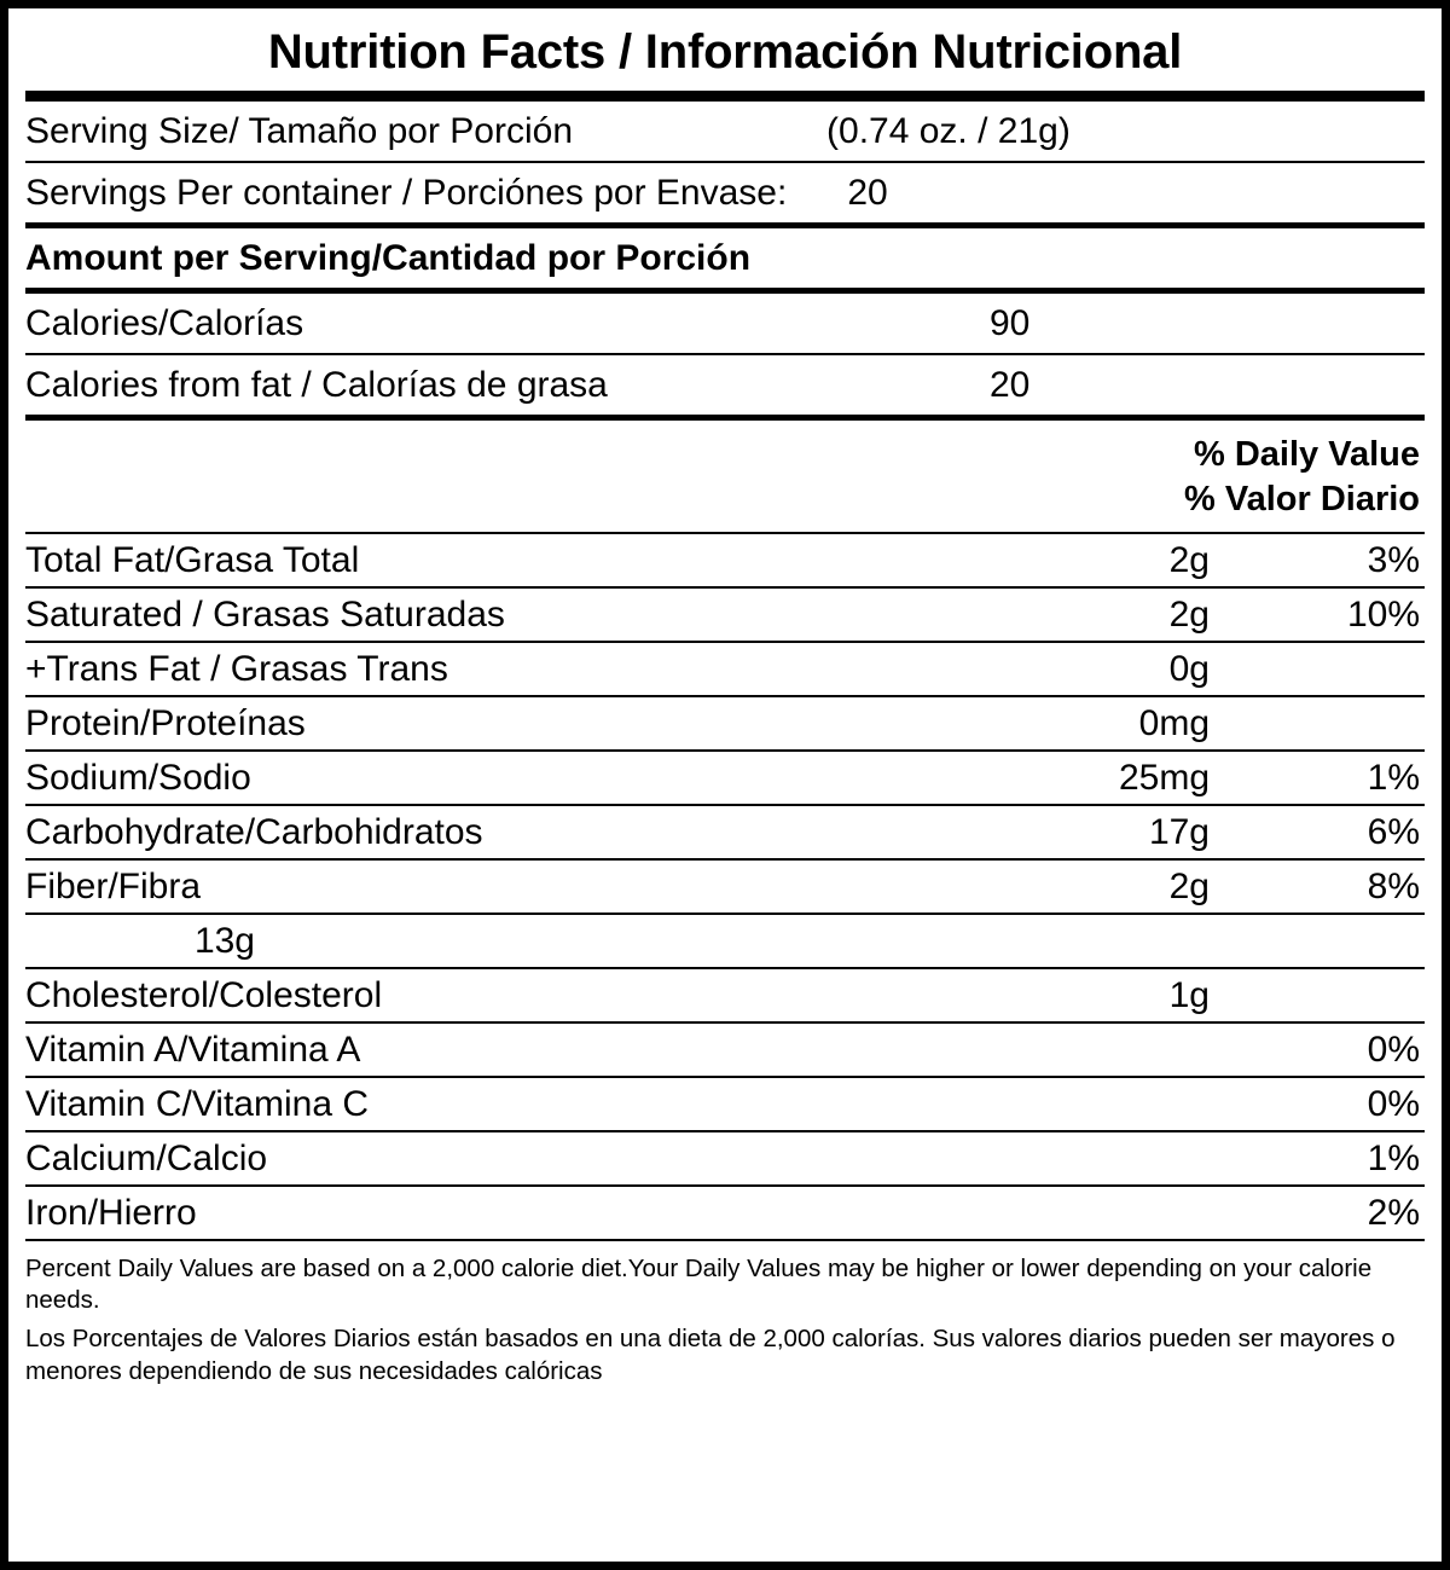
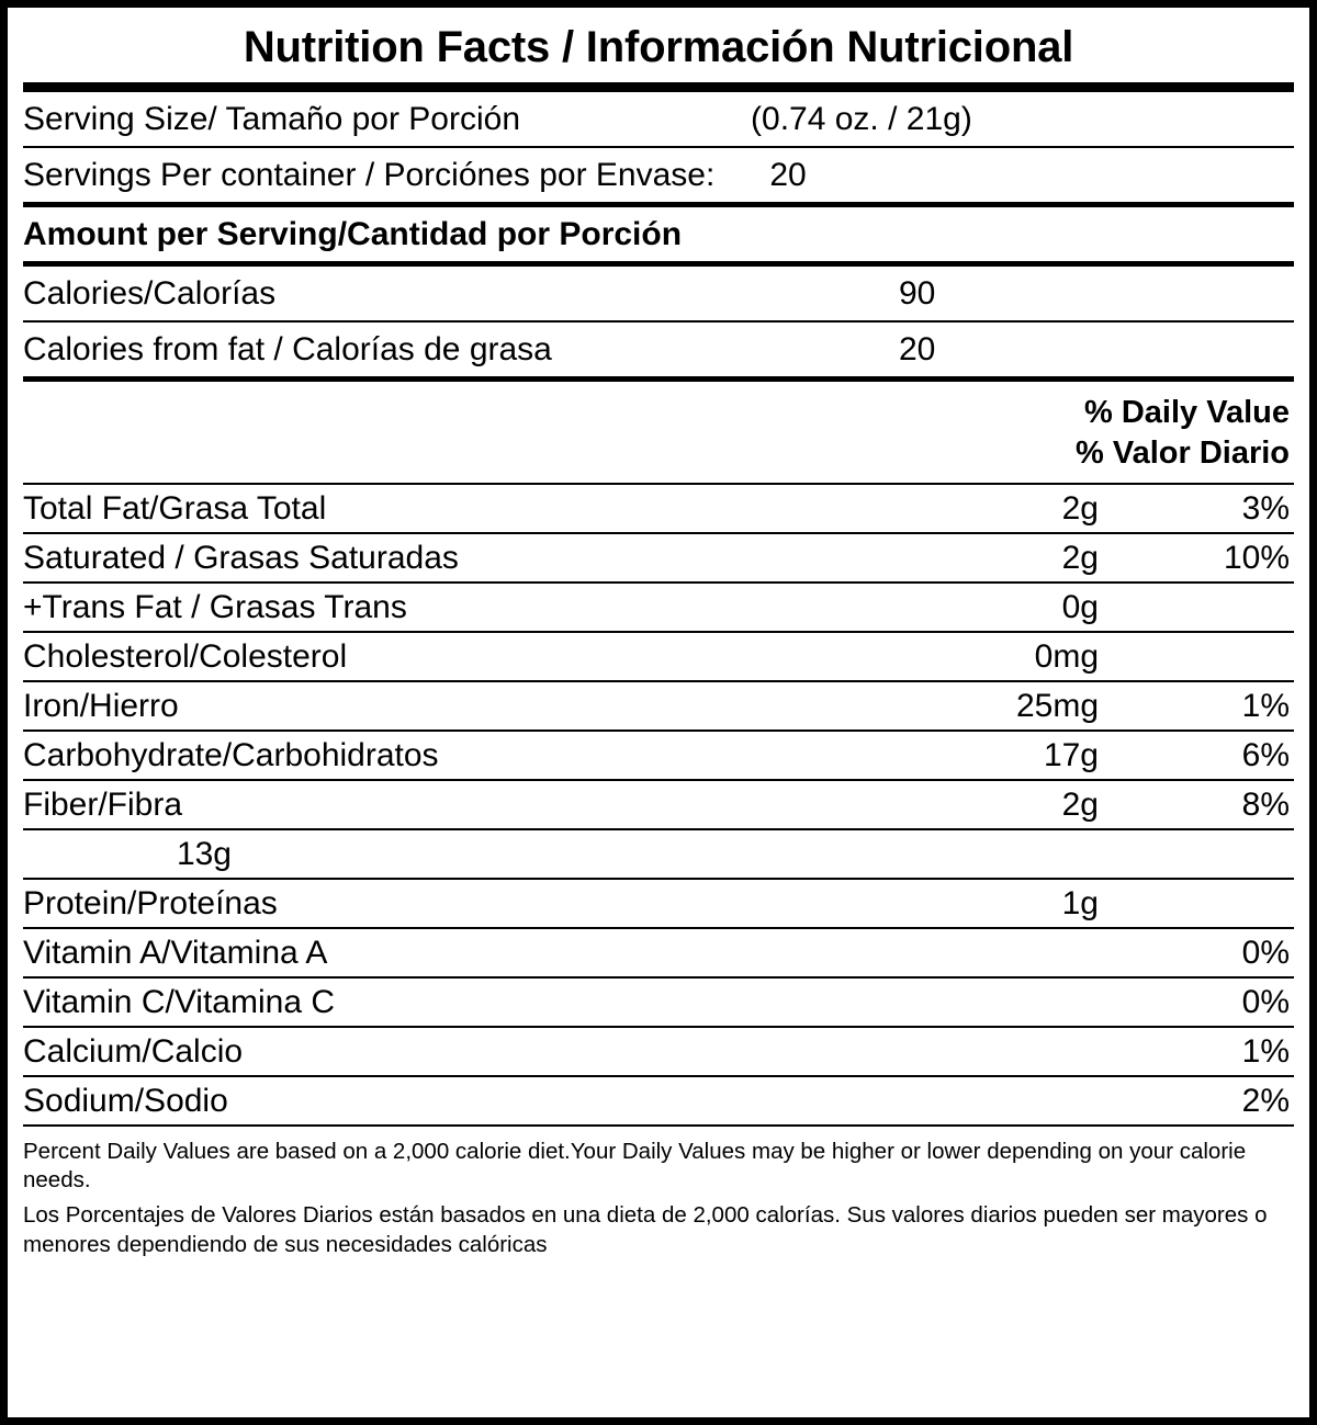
  Nutrition Facts / Información Nutricional
  Serving Size/ Tamaño por Porción
  (0.74 oz. / 21g)
  Servings Per container / Porciónes por Envase:
  20
  Amount per Serving/Cantidad por Porción
  Calories/Calorías
  90
  Calories from fat / Calorías de grasa
  20
  % Daily Value
  % Valor Diario
  Total Fat/Grasa Total
  2g
  3%
  Saturated / Grasas Saturadas
  2g
  10%
  +Trans Fat / Grasas Trans
  0g
- Protein/Proteínas
+ Cholesterol/Colesterol
  0mg
- Sodium/Sodio
+ Iron/Hierro
  25mg
  1%
  Carbohydrate/Carbohidratos
  17g
  6%
  Fiber/Fibra
  2g
  8%
  13g
- Cholesterol/Colesterol
+ Protein/Proteínas
  1g
  Vitamin A/Vitamina A
  0%
  Vitamin C/Vitamina C
  0%
  Calcium/Calcio
  1%
- Iron/Hierro
+ Sodium/Sodio
  2%
  Percent Daily Values are based on a 2,000 calorie diet.Your Daily Values may be higher or lower depending on your calorie needs.
  Los Porcentajes de Valores Diarios están basados en una dieta de 2,000 calorías. Sus valores diarios pueden ser mayores o menores dependiendo de sus necesidades calóricas
